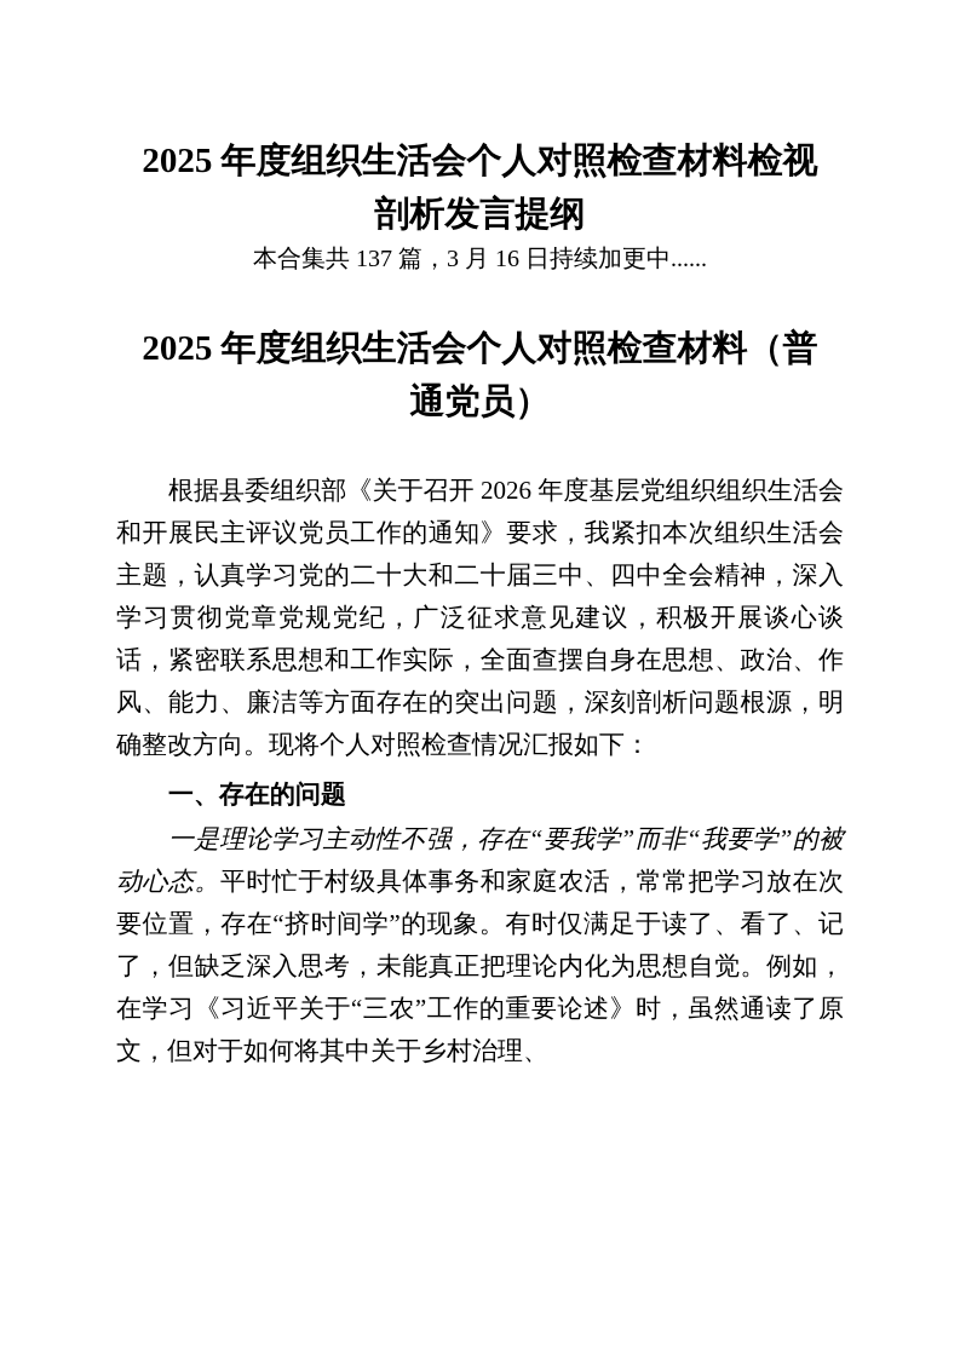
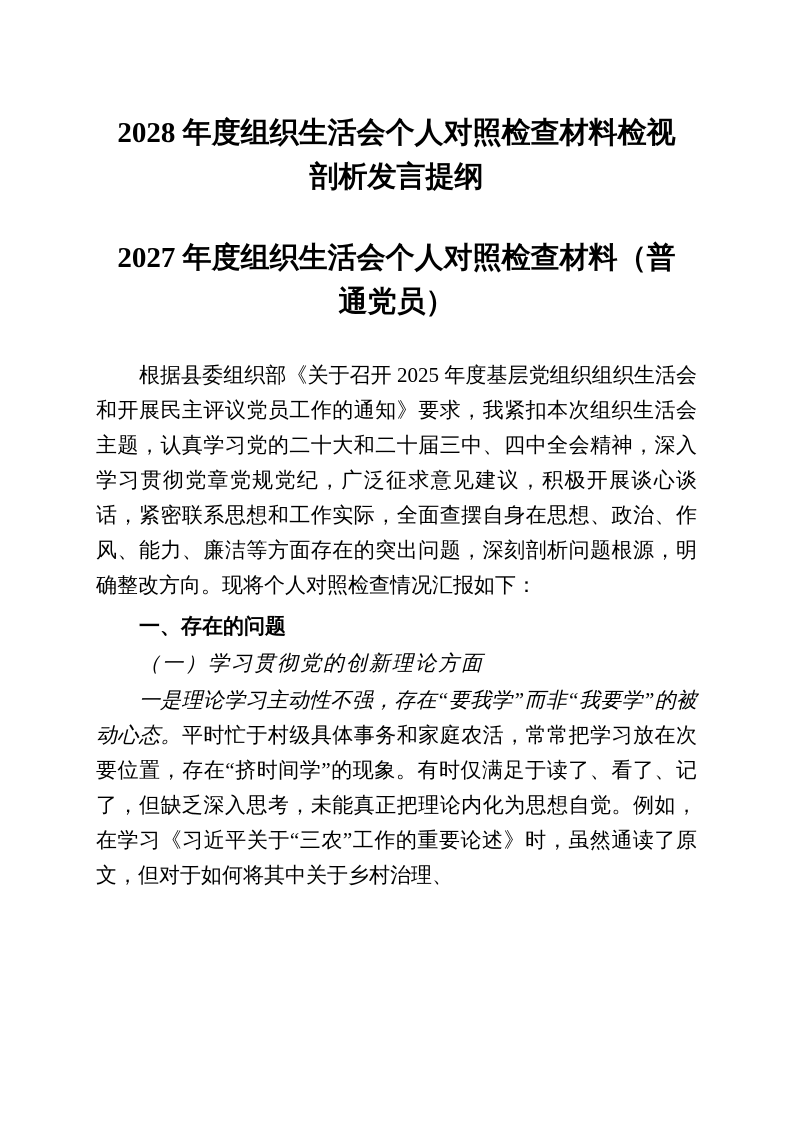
- 2025 年度组织生活会个人对照检查材料检视剖析发言提纲
+ 2028 年度组织生活会个人对照检查材料检视剖析发言提纲
- 本合集共 137 篇，3 月 16 日持续加更中......
- 2025 年度组织生活会个人对照检查材料（普通党员）
+ 2027 年度组织生活会个人对照检查材料（普通党员）
- 根据县委组织部《关于召开 2026 年度基层党组织组织生活会和开展民主评议党员工作的通知》要求，我紧扣本次组织生活会主题，认真学习党的二十大和二十届三中、四中全会精神，深入学习贯彻党章党规党纪，广泛征求意见建议，积极开展谈心谈话，紧密联系思想和工作实际，全面查摆自身在思想、政治、作风、能力、廉洁等方面存在的突出问题，深刻剖析问题根源，明确整改方向。现将个人对照检查情况汇报如下：
+ 根据县委组织部《关于召开 2025 年度基层党组织组织生活会和开展民主评议党员工作的通知》要求，我紧扣本次组织生活会主题，认真学习党的二十大和二十届三中、四中全会精神，深入学习贯彻党章党规党纪，广泛征求意见建议，积极开展谈心谈话，紧密联系思想和工作实际，全面查摆自身在思想、政治、作风、能力、廉洁等方面存在的突出问题，深刻剖析问题根源，明确整改方向。现将个人对照检查情况汇报如下：
  一、存在的问题
+ （一）学习贯彻党的创新理论方面
  一是理论学习主动性不强，存在“要我学”而非“我要学”的被动心态。平时忙于村级具体事务和家庭农活，常常把学习放在次要位置，存在“挤时间学”的现象。有时仅满足于读了、看了、记了，但缺乏深入思考，未能真正把理论内化为思想自觉。例如，在学习《习近平关于“三农”工作的重要论述》时，虽然通读了原文，但对于如何将其中关于乡村治理、
